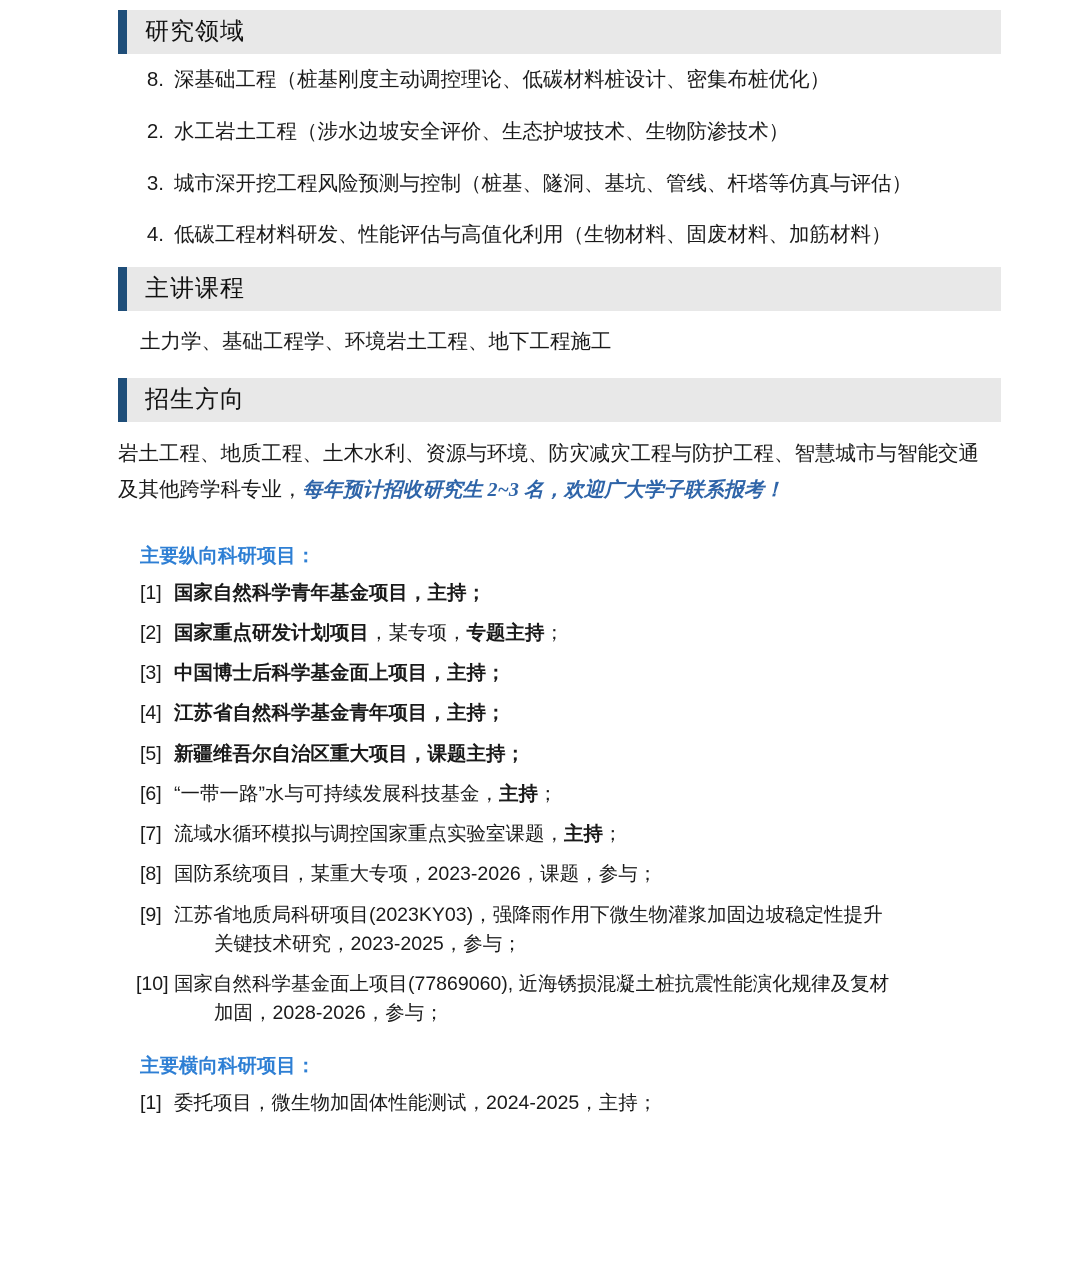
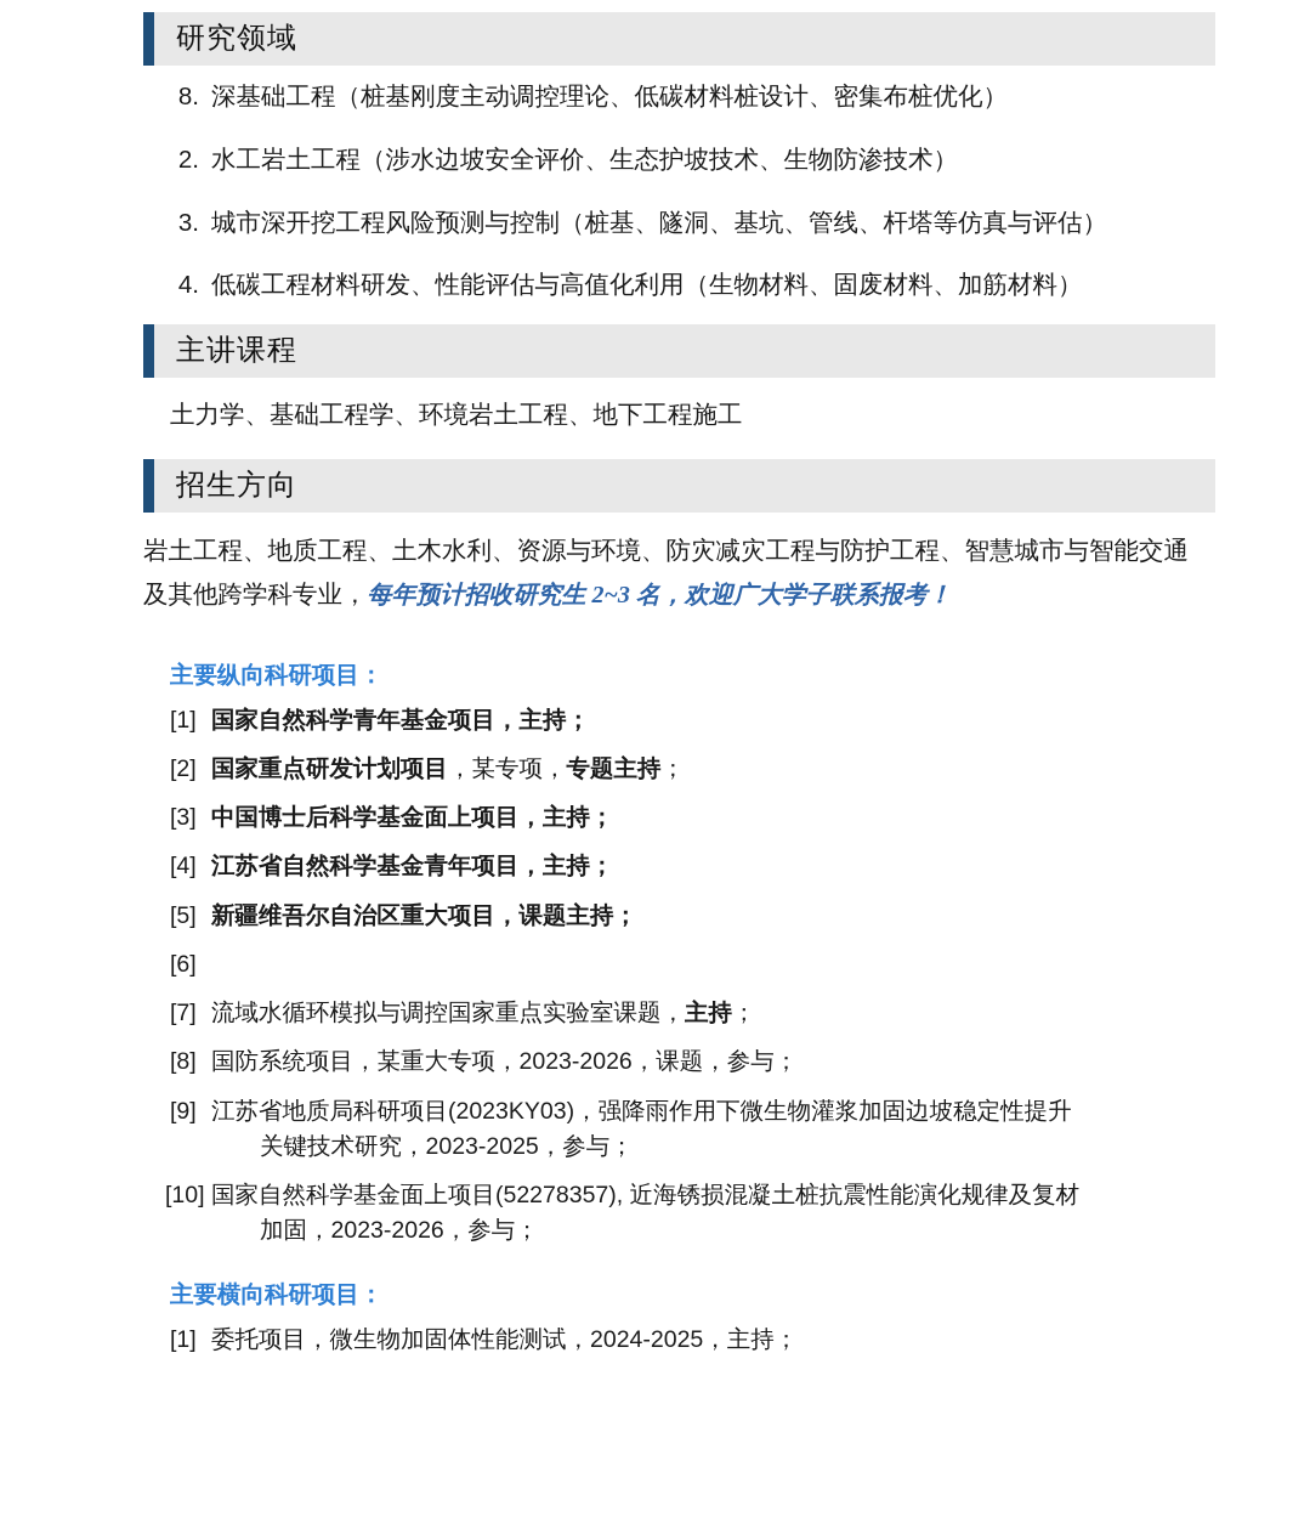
  研究领域
  8.
  深基础工程（桩基刚度主动调控理论、低碳材料桩设计、密集布桩优化）
  2.
  水工岩土工程（涉水边坡安全评价、生态护坡技术、生物防渗技术）
  3.
  城市深开挖工程风险预测与控制（桩基、隧洞、基坑、管线、杆塔等仿真与评估）
  4.
  低碳工程材料研发、性能评估与高值化利用（生物材料、固废材料、加筋材料）
  主讲课程
  土力学、基础工程学、环境岩土工程、地下工程施工
  招生方向
  岩土工程、地质工程、土木水利、资源与环境、防灾减灾工程与防护工程、智慧城市与智能交通及其他跨学科专业，每年预计招收研究生 2~3 名，欢迎广大学子联系报考！
  主要纵向科研项目：
  [1]
  国家自然科学青年基金项目，主持；
  [2]
  国家重点研发计划项目，某专项，专题主持；
  [3]
  中国博士后科学基金面上项目，主持；
  [4]
  江苏省自然科学基金青年项目，主持；
  [5]
  新疆维吾尔自治区重大项目，课题主持；
  [6]
- “一带一路”水与可持续发展科技基金，主持；
  [7]
  流域水循环模拟与调控国家重点实验室课题，主持；
  [8]
  国防系统项目，某重大专项，2023-2026，课题，参与；
  [9]
  江苏省地质局科研项目(2023KY03)，强降雨作用下微生物灌浆加固边坡稳定性提升
  关键技术研究，2023-2025，参与；
  [10]
- 国家自然科学基金面上项目(77869060), 近海锈损混凝土桩抗震性能演化规律及复材
+ 国家自然科学基金面上项目(52278357), 近海锈损混凝土桩抗震性能演化规律及复材
- 加固，2028-2026，参与；
+ 加固，2023-2026，参与；
  主要横向科研项目：
  [1]
  委托项目，微生物加固体性能测试，2024-2025，主持；
